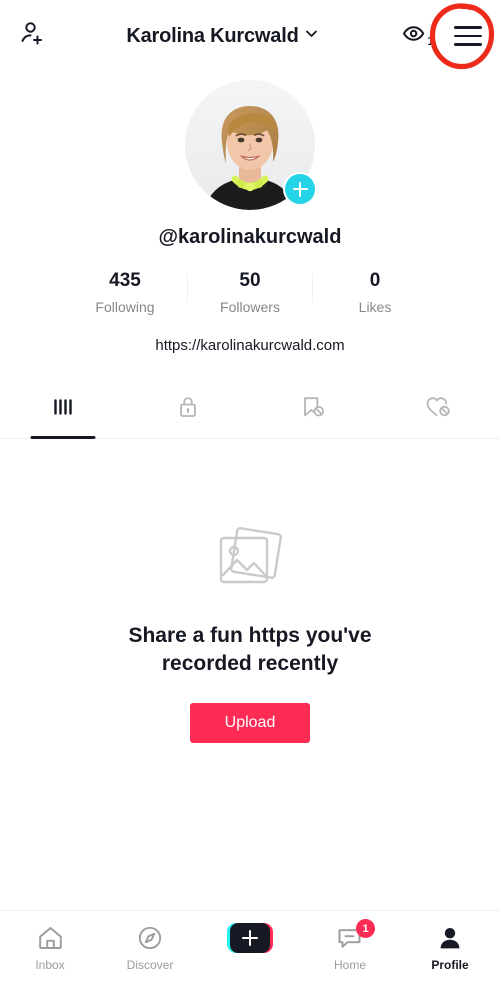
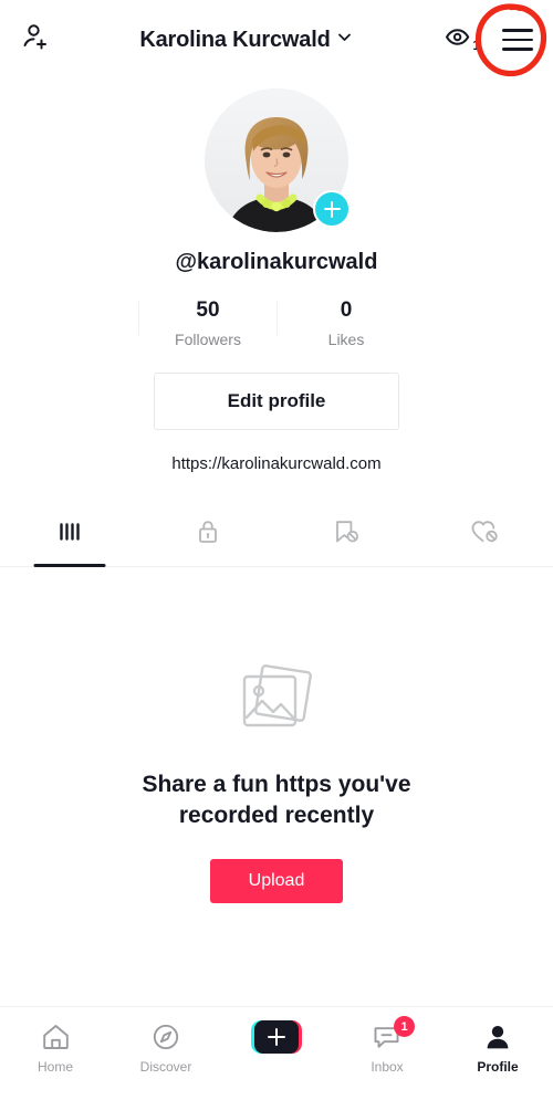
  Karolina Kurcwald
  @karolinakurcwald
- 435
- Following
  50
  Followers
  0
  Likes
+ Edit profile
  https://karolinakurcwald.com
  Share a fun https you've recorded recently
  Upload
- Inbox
+ Home
  Discover
  1
- Home
+ Inbox
  Profile
